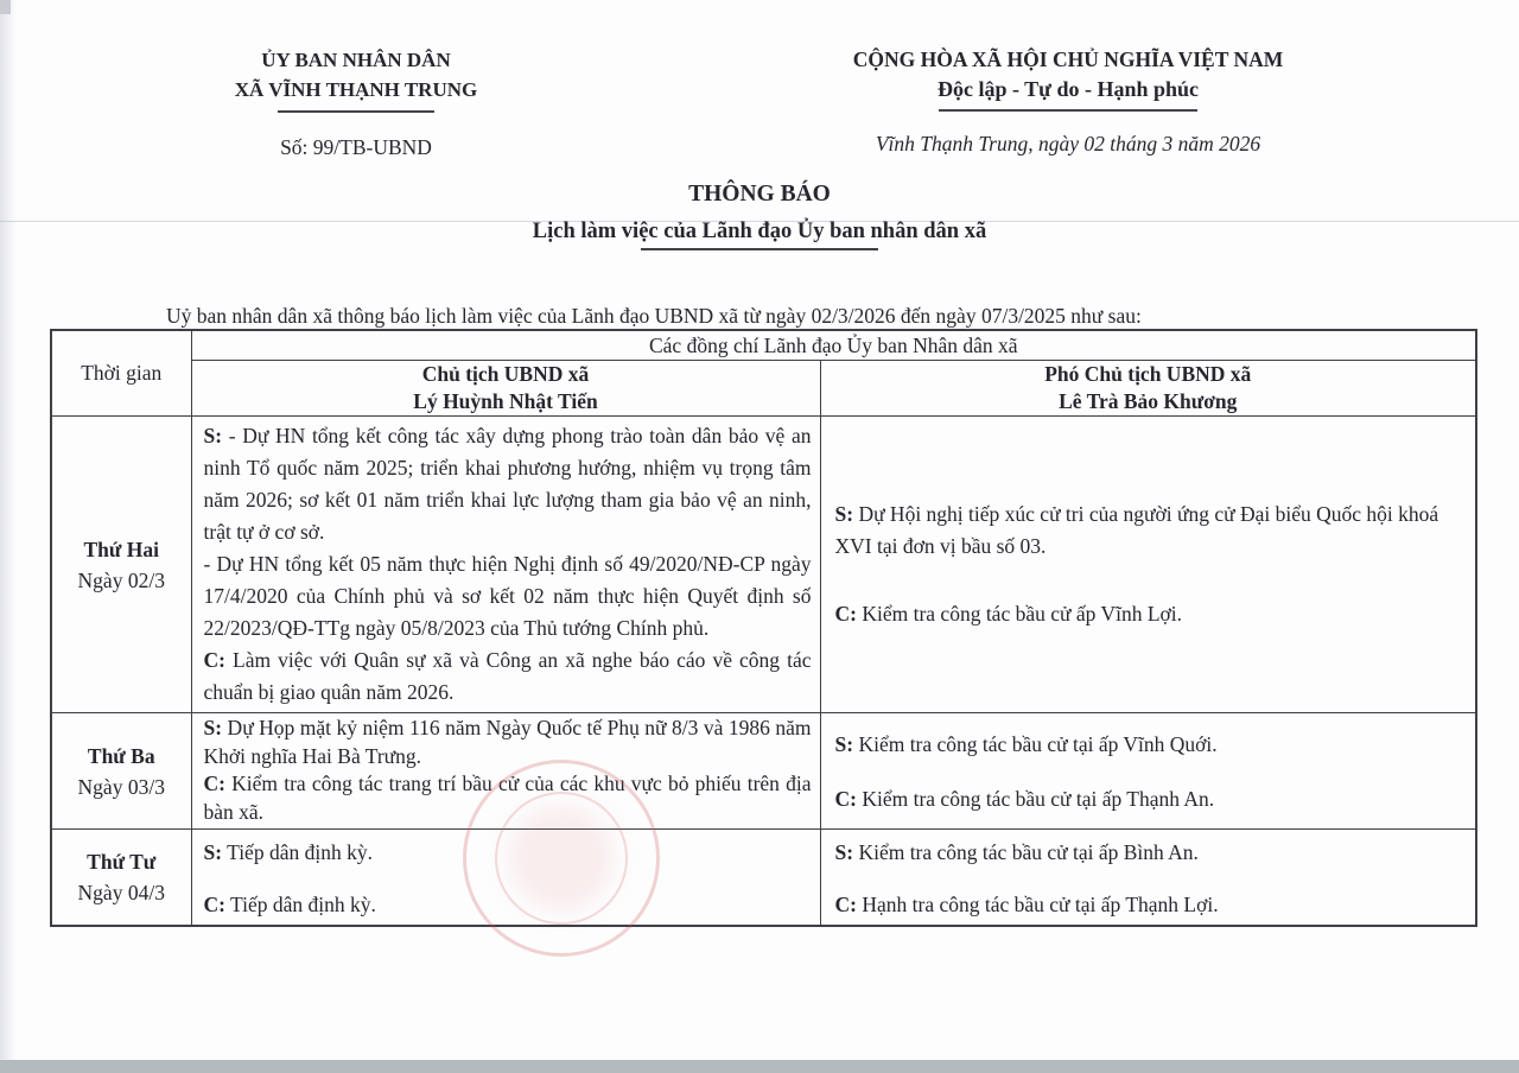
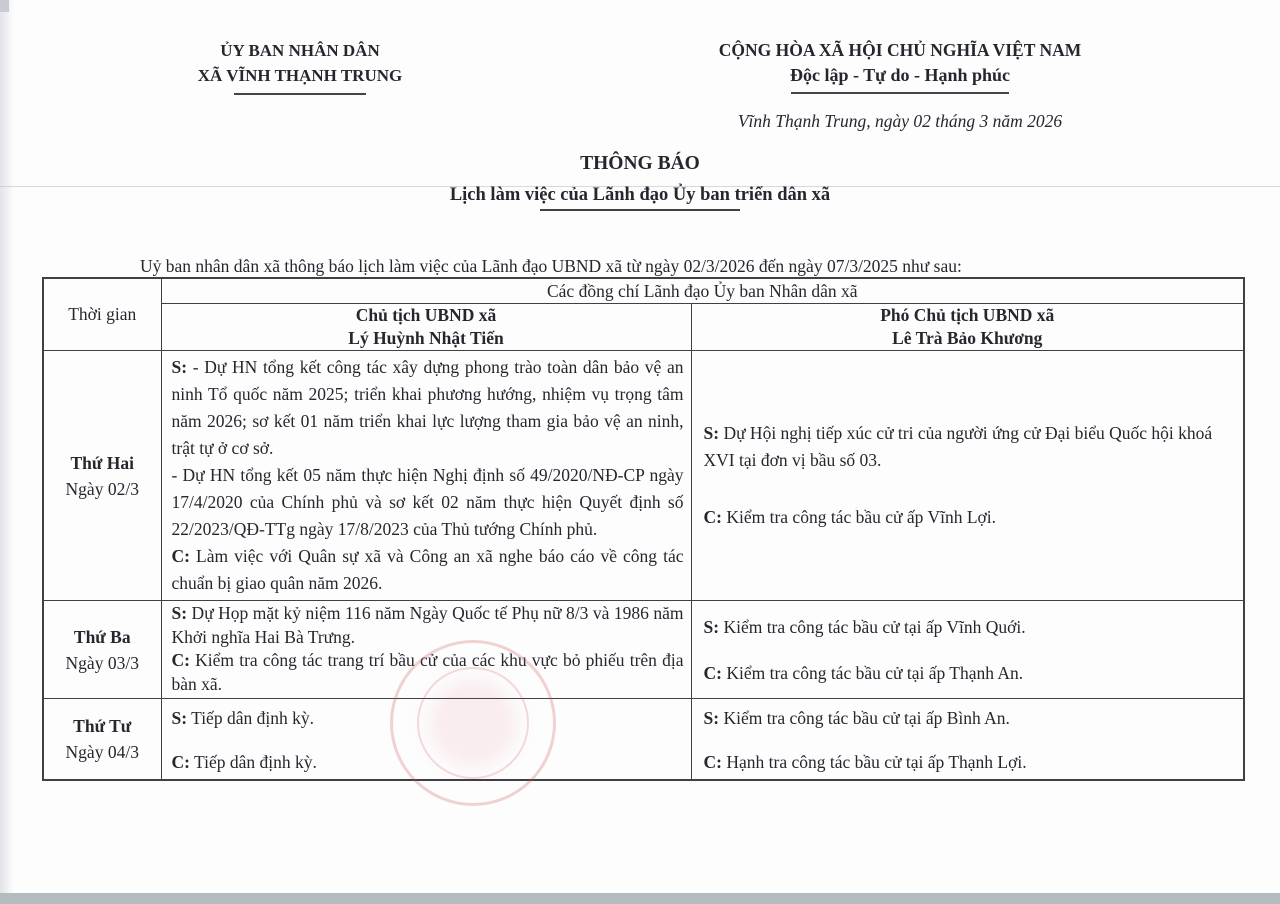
  ỦY BAN NHÂN DÂN
  XÃ VĨNH THẠNH TRUNG
- Số: 99/TB-UBND
  CỘNG HÒA XÃ HỘI CHỦ NGHĨA VIỆT NAM
  Độc lập - Tự do - Hạnh phúc
  Vĩnh Thạnh Trung, ngày 02 tháng 3 năm 2026
  THÔNG BÁO
- Lịch làm việc của Lãnh đạo Ủy ban nhân dân xã
+ Lịch làm việc của Lãnh đạo Ủy ban triển dân xã
  Uỷ ban nhân dân xã thông báo lịch làm việc của Lãnh đạo UBND xã từ ngày 02/3/2026 đến ngày 07/3/2025 như sau:
  Thời gian	Các đồng chí Lãnh đạo Ủy ban Nhân dân xã
  Chủ tịch UBND xã Lý Huỳnh Nhật Tiến	Phó Chủ tịch UBND xã Lê Trà Bảo Khương
- Thứ Hai Ngày 02/3	S: - Dự HN tổng kết công tác xây dựng phong trào toàn dân bảo vệ an ninh Tổ quốc năm 2025; triển khai phương hướng, nhiệm vụ trọng tâm năm 2026; sơ kết 01 năm triển khai lực lượng tham gia bảo vệ an ninh, trật tự ở cơ sở. - Dự HN tổng kết 05 năm thực hiện Nghị định số 49/2020/NĐ-CP ngày 17/4/2020 của Chính phủ và sơ kết 02 năm thực hiện Quyết định số 22/2023/QĐ-TTg ngày 05/8/2023 của Thủ tướng Chính phủ. C: Làm việc với Quân sự xã và Công an xã nghe báo cáo về công tác chuẩn bị giao quân năm 2026.	S: Dự Hội nghị tiếp xúc cử tri của người ứng cử Đại biểu Quốc hội khoá XVI tại đơn vị bầu số 03. C: Kiểm tra công tác bầu cử ấp Vĩnh Lợi.
+ Thứ Hai Ngày 02/3	S: - Dự HN tổng kết công tác xây dựng phong trào toàn dân bảo vệ an ninh Tổ quốc năm 2025; triển khai phương hướng, nhiệm vụ trọng tâm năm 2026; sơ kết 01 năm triển khai lực lượng tham gia bảo vệ an ninh, trật tự ở cơ sở. - Dự HN tổng kết 05 năm thực hiện Nghị định số 49/2020/NĐ-CP ngày 17/4/2020 của Chính phủ và sơ kết 02 năm thực hiện Quyết định số 22/2023/QĐ-TTg ngày 17/8/2023 của Thủ tướng Chính phủ. C: Làm việc với Quân sự xã và Công an xã nghe báo cáo về công tác chuẩn bị giao quân năm 2026.	S: Dự Hội nghị tiếp xúc cử tri của người ứng cử Đại biểu Quốc hội khoá XVI tại đơn vị bầu số 03. C: Kiểm tra công tác bầu cử ấp Vĩnh Lợi.
  Thứ Ba Ngày 03/3	S: Dự Họp mặt kỷ niệm 116 năm Ngày Quốc tế Phụ nữ 8/3 và 1986 năm Khởi nghĩa Hai Bà Trưng. C: Kiểm tra công tác trang trí bầu vực bỏ phiếu trên địa bàn xã.	S: Kiểm tra công tác bầu cử tại ấp Vĩnh Quới. C: Kiểm tra công tác bầu cử tại ấp Thạnh An.
  Thứ Tư Ngày 04/3	S: Tiếp dân định kỳ. C: Tiếp dân định kỳ.	S: Kiểm tra công tác bầu cử tại ấp Bình An. C: Hạnh tra công tác bầu cử tại ấp Thạnh Lợi.
